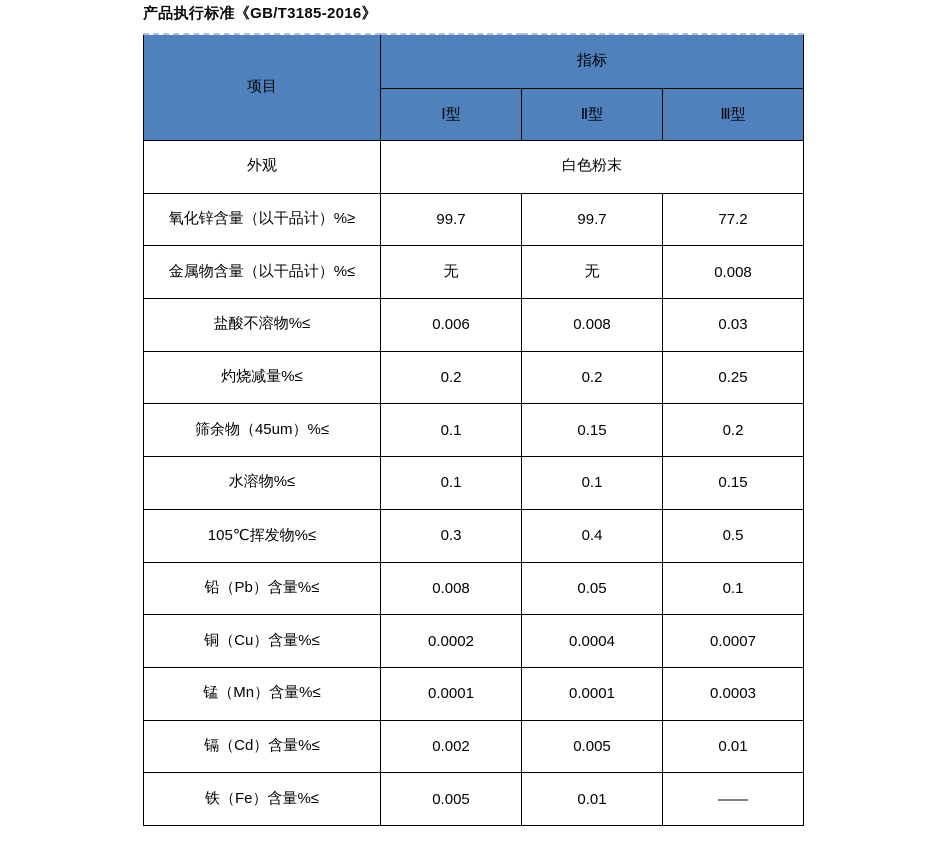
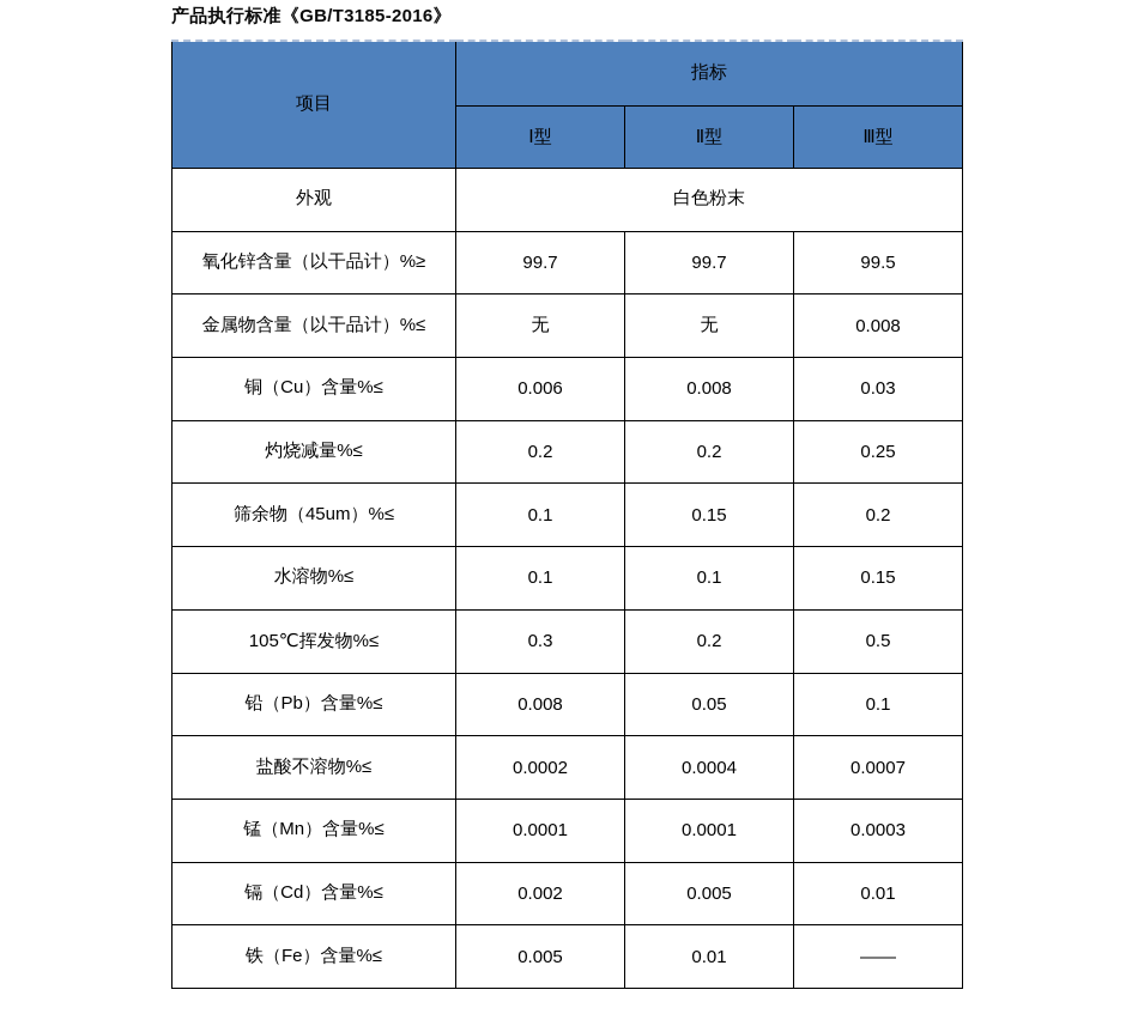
  产品执行标准《GB/T3185-2016》
  项目	指标
  Ⅰ型	Ⅱ型	Ⅲ型
  外观	白色粉末
- 氧化锌含量（以干品计）%≥	99.7	99.7	77.2
+ 氧化锌含量（以干品计）%≥	99.7	99.7	99.5
  金属物含量（以干品计）%≤	无	无	0.008
- 盐酸不溶物%≤	0.006	0.008	0.03
+ 铜（Cu）含量%≤	0.006	0.008	0.03
  灼烧减量%≤	0.2	0.2	0.25
  筛余物（45um）%≤	0.1	0.15	0.2
  水溶物%≤	0.1	0.1	0.15
- 105℃挥发物%≤	0.3	0.4	0.5
+ 105℃挥发物%≤	0.3	0.2	0.5
  铅（Pb）含量%≤	0.008	0.05	0.1
- 铜（Cu）含量%≤	0.0002	0.0004	0.0007
+ 盐酸不溶物%≤	0.0002	0.0004	0.0007
  锰（Mn）含量%≤	0.0001	0.0001	0.0003
  镉（Cd）含量%≤	0.002	0.005	0.01
  铁（Fe）含量%≤	0.005	0.01	——
